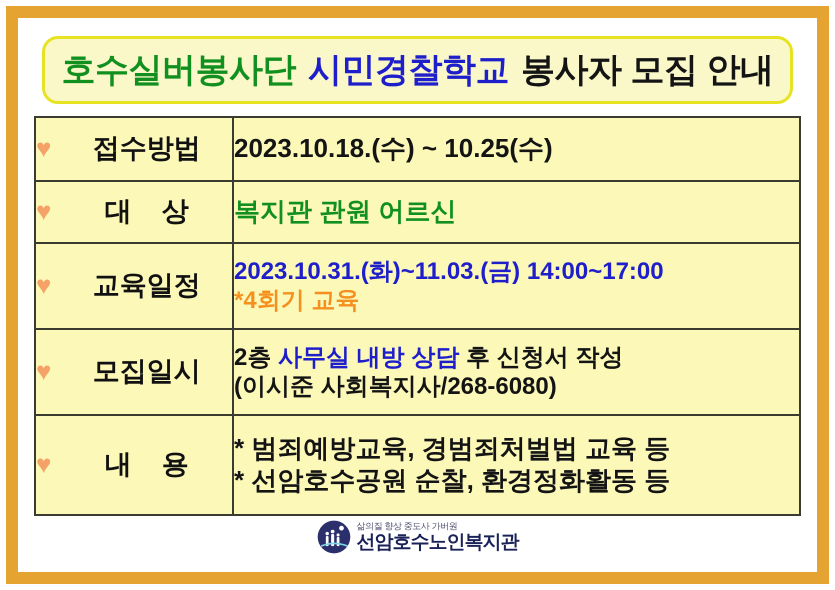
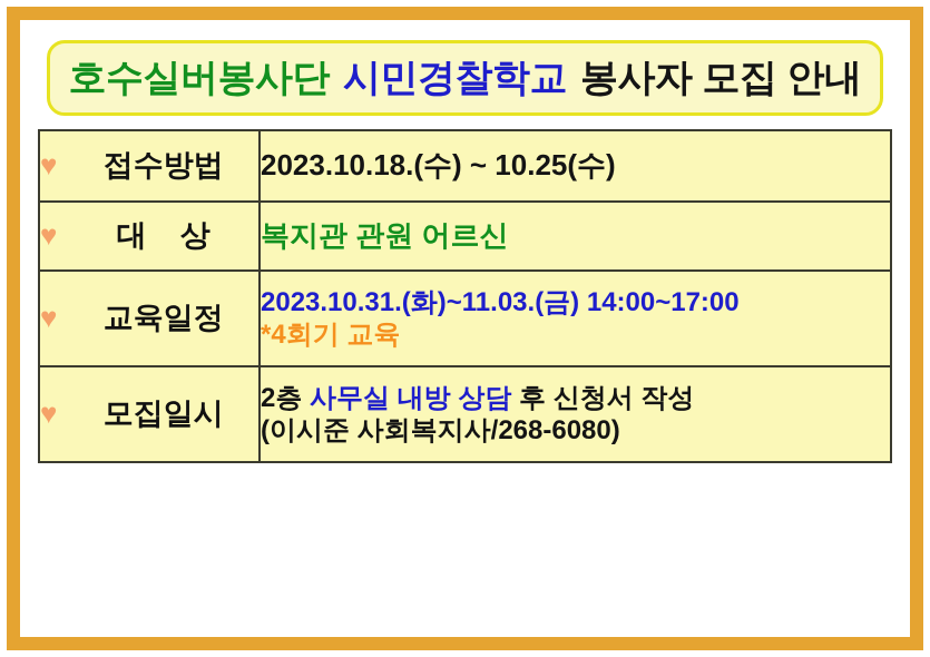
  호수실버봉사단
  시민경찰학교
  봉사자 모집 안내
  ♥ 접수방법	2023.10.18.(수) ~ 10.25(수)
  ♥ 대 상	복지관 관원 어르신
  ♥ 교육일정	2023.10.31.(화)~11.03.(금) 14:00~17:00 *4회기 교육
  ♥ 모집일시	2층 사무실 내방 상담 후 신청서 작성 (이시준 사회복지사/268-6080)
- ♥ 내 용	* 범죄예방교육, 경범죄처벌법 교육 등 * 선암호수공원 순찰, 환경정화활동 등
- 삶의질 향상 중도사 가버원
- 선암호수노인복지관
